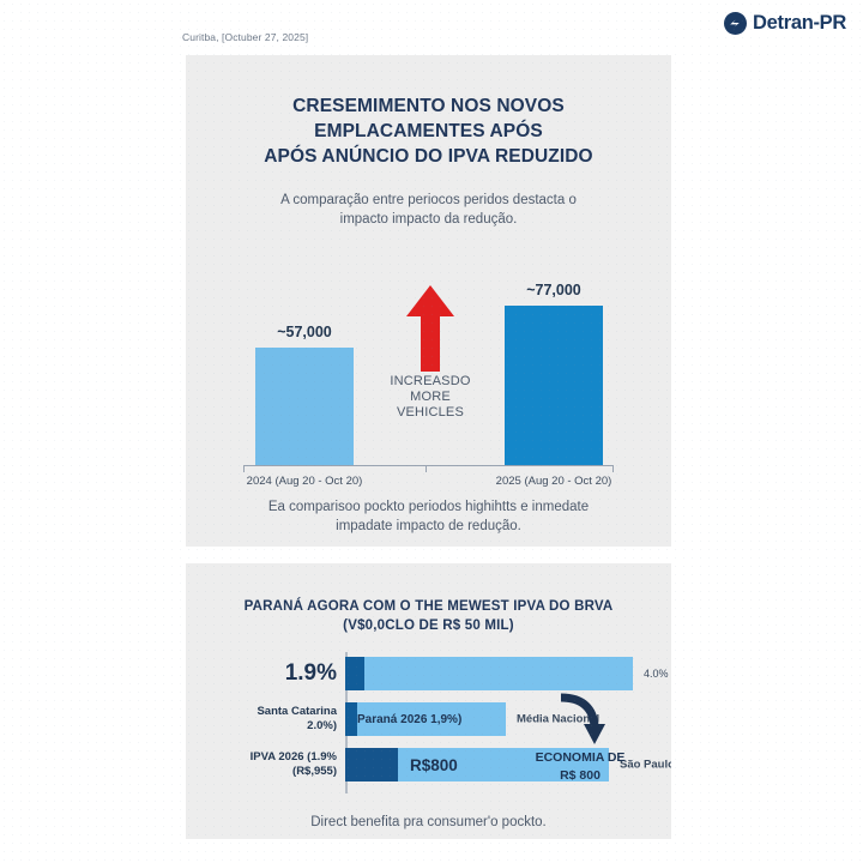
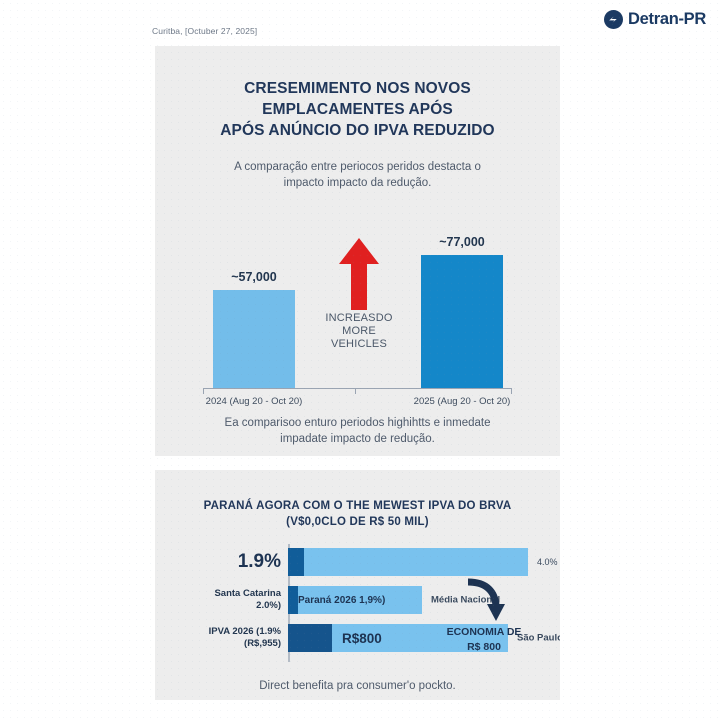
  Curitba, [Octuber 27, 2025]
  Detran-PR
  CRESEMIMENTO NOS NOVOS EMPLACAMENTES APÓS
  APÓS ANÚNCIO DO IPVA REDUZIDO
  A comparação entre periocos peridos destacta o
  impacto impacto da redução.
  ~57,000
  2024 (Aug 20 - Oct 20)
  ~77,000
  2025 (Aug 20 - Oct 20)
  INCREASDO
  MORE
  VEHICLES
- Ea comparisoo pockto periodos highihtts e inmedate
+ Ea comparisoo enturo periodos highihtts e inmedate
  impadate impacto de redução.
  PARANÁ AGORA COM O THE MEWEST IPVA DO BRVA
  (V$0,0CLO DE R$ 50 MIL)
  1.9%
  4.0%
  Paraná 2026 1,9%)
  Santa Catarina
  2.0%)
  Média Nacionl
  R$800
  IPVA 2026 (1.9%
  (R$,955)
  São Paul
  ECONOMIA DE
  R$ 800
  Direct benefita pra consumer'o pockto.
